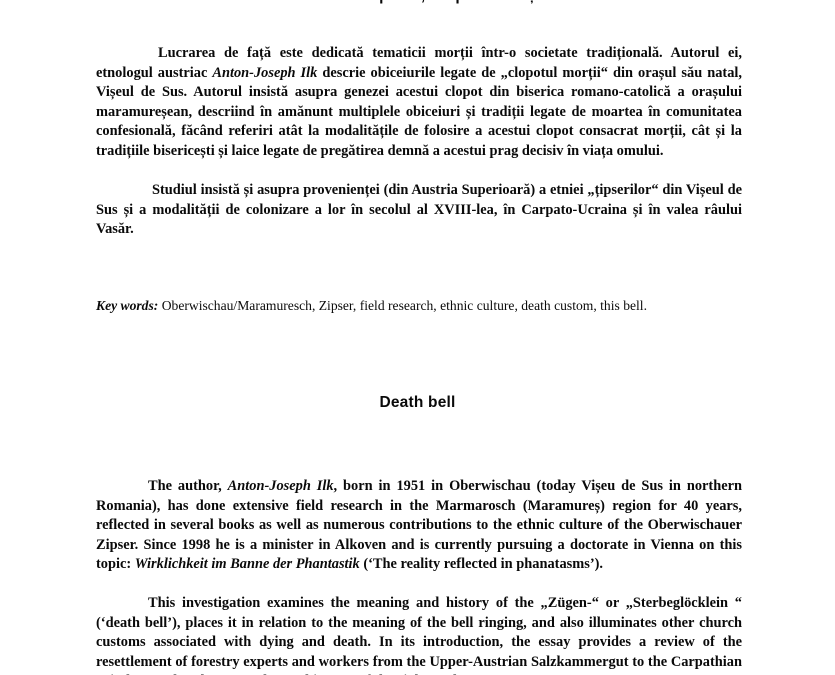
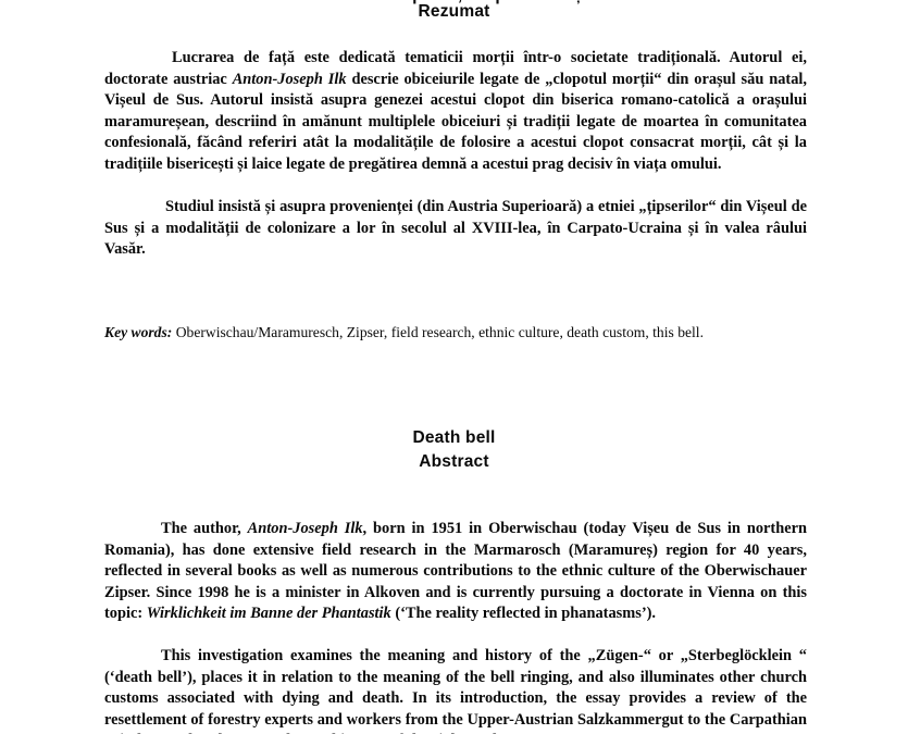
+ Rezumat
- Lucrarea de față este dedicată tematicii morții într-o societate tradițională. Autorul ei, etnologul austriac Anton-Joseph Ilk descrie obiceiurile legate de „clopotul morții“ din orașul său natal, Vișeul de Sus. Autorul insistă asupra genezei acestui clopot din biserica romano-catolică a orașului maramureșean, descriind în amănunt multiplele obiceiuri și tradiții legate de moartea în comunitatea confesională, făcând referiri atât la modalitățile de folosire a acestui clopot consacrat morții, cât și la tradițiile bisericești și laice legate de pregătirea demnă a acestui prag decisiv în viața omului.
+ Lucrarea de față este dedicată tematicii morții într-o societate tradițională. Autorul ei, doctorate austriac Anton-Joseph Ilk descrie obiceiurile legate de „clopotul morții“ din orașul său natal, Vișeul de Sus. Autorul insistă asupra genezei acestui clopot din biserica romano-catolică a orașului maramureșean, descriind în amănunt multiplele obiceiuri și tradiții legate de moartea în comunitatea confesională, făcând referiri atât la modalitățile de folosire a acestui clopot consacrat morții, cât și la tradițiile bisericești și laice legate de pregătirea demnă a acestui prag decisiv în viața omului.
  Studiul insistă și asupra provenienței (din Austria Superioară) a etniei „țipserilor“ din Vișeul de Sus și a modalității de colonizare a lor în secolul al XVIII-lea, în Carpato-Ucraina și în valea râului Vasăr.
  Key words: Oberwischau/Maramuresch, Zipser, field research, ethnic culture, death custom, this bell.
  The author, Anton-Joseph Ilk, born in 1951 in Oberwischau (today Vișeu de Sus in northern Romania), has done extensive field research in the Marmarosch (Maramureș) region for 40 years, reflected in several books as well as numerous contributions to the ethnic culture of the Oberwischauer Zipser. Since 1998 he is a minister in Alkoven and is currently pursuing a doctorate in Vienna on this topic: Wirklichkeit im Banne der Phantastik (‘The reality reflected in phanatasms’).
  This investigation examines the meaning and history of the „Zügen-“ or „Sterbeglöcklein “ (‘death bell’), places it in relation to the meaning of the bell ringing, and also illuminates other church customs associated with dying and death. In its introduction, the essay provides a review of the resettlement of forestry experts and workers from the Upper-Austrian Salzkammergut to the Carpathian
  Death bell
+ Abstract
